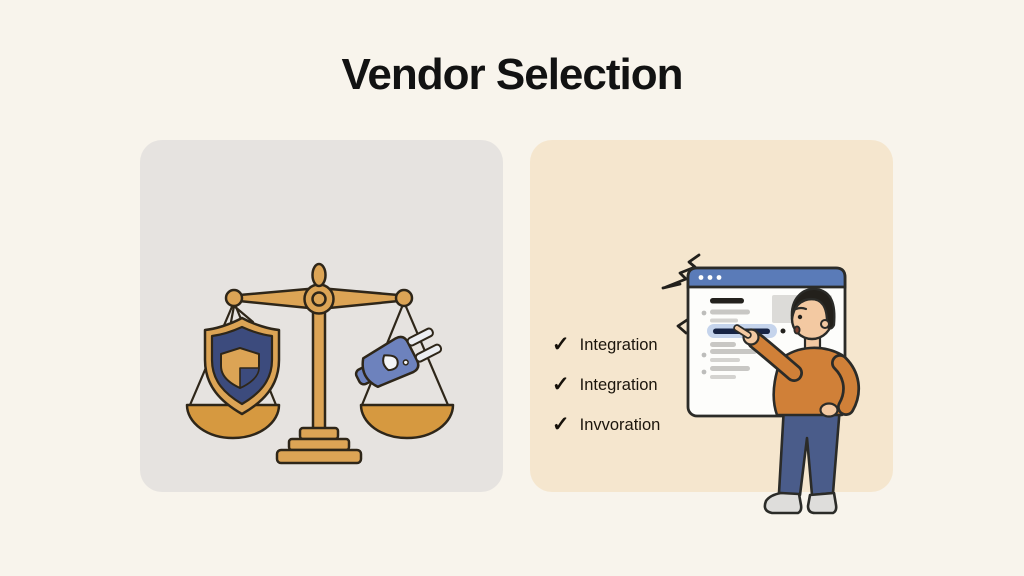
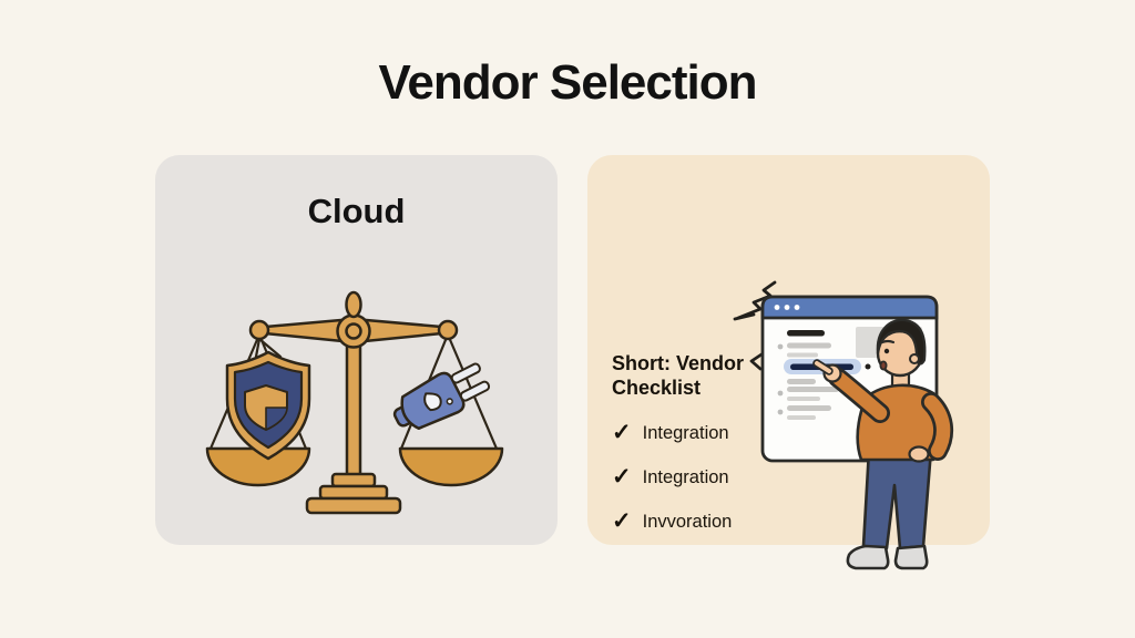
  Vendor Selection
+ Cloud
+ Short: Vendor Checklist
  ✓
  Integration
  ✓
  Integration
  ✓
  Invvoration
